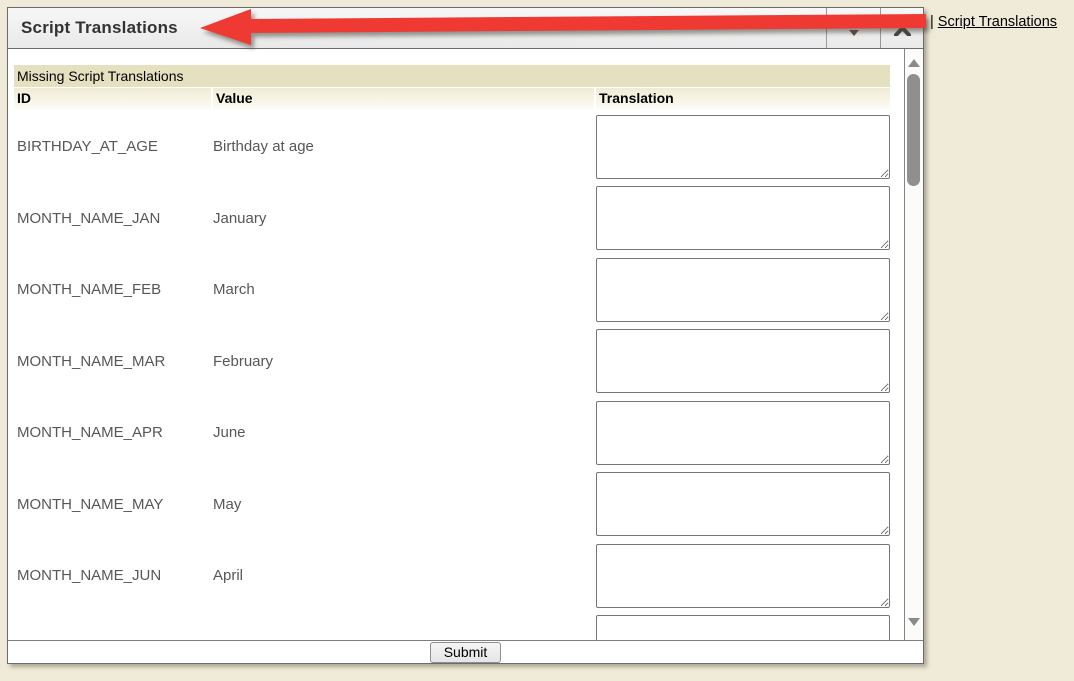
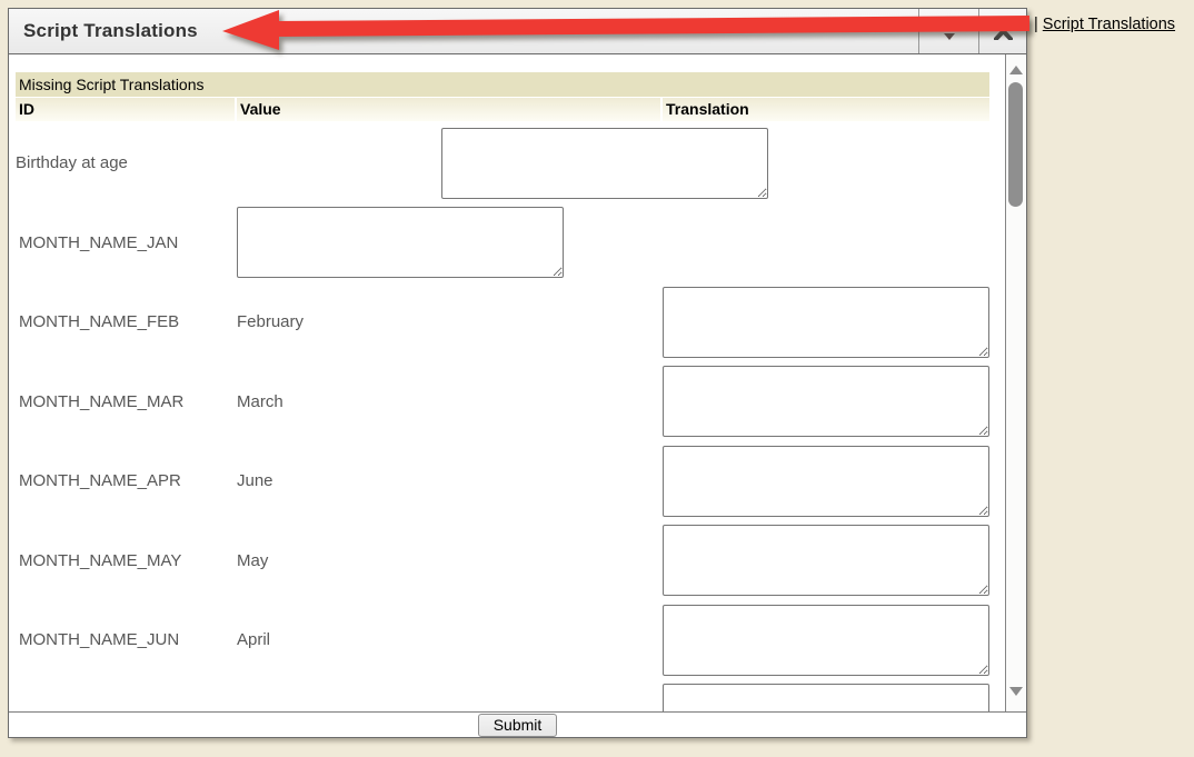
  Script Translations
  Missing Script Translations
  ID
  Value
  Translation
- BIRTHDAY_AT_AGE
  Birthday at age
  MONTH_NAME_JAN
- January
  MONTH_NAME_FEB
- March
+ February
  MONTH_NAME_MAR
- February
+ March
  MONTH_NAME_APR
  June
  MONTH_NAME_MAY
  May
  MONTH_NAME_JUN
  April
  Submit
  | Script Translations
